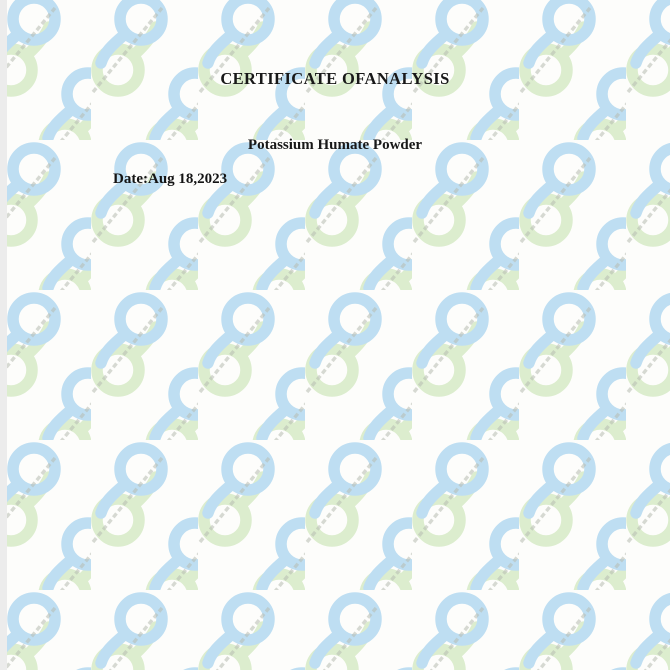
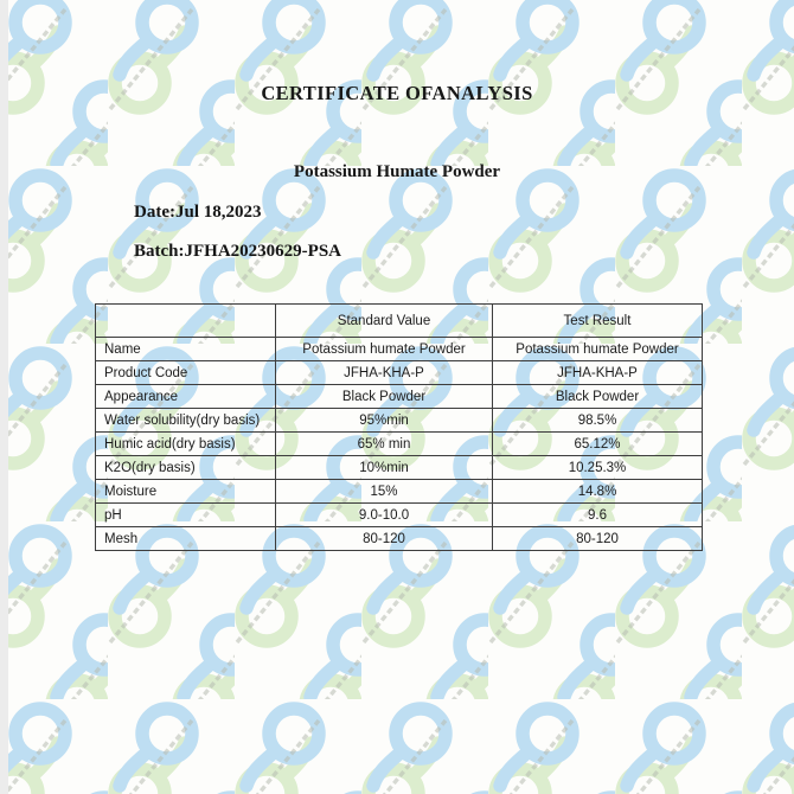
  CERTIFICATE OFANALYSIS
  Potassium Humate Powder
- Date:Aug 18,2023
+ Date:Jul 18,2023
+ Batch:JFHA20230629-PSA
+ 	Standard Value	Test Result
+ Name	Potassium humate Powder	Potassium humate Powder
+ Product Code	JFHA-KHA-P	JFHA-KHA-P
+ Appearance	Black Powder	Black Powder
+ Water solubility(dry basis)	95%min	98.5%
+ Humic acid(dry basis)	65% min	65.12%
+ K2O(dry basis)	10%min	10.25.3%
+ Moisture	15%	14.8%
+ pH	9.0-10.0	9.6
+ Mesh	80-120	80-120
